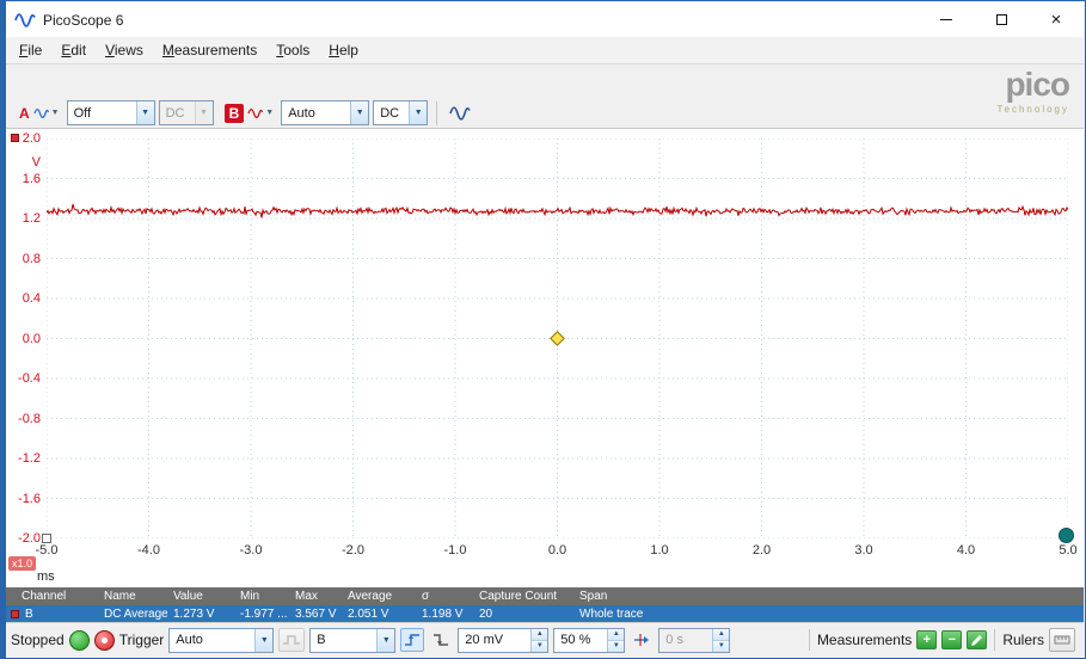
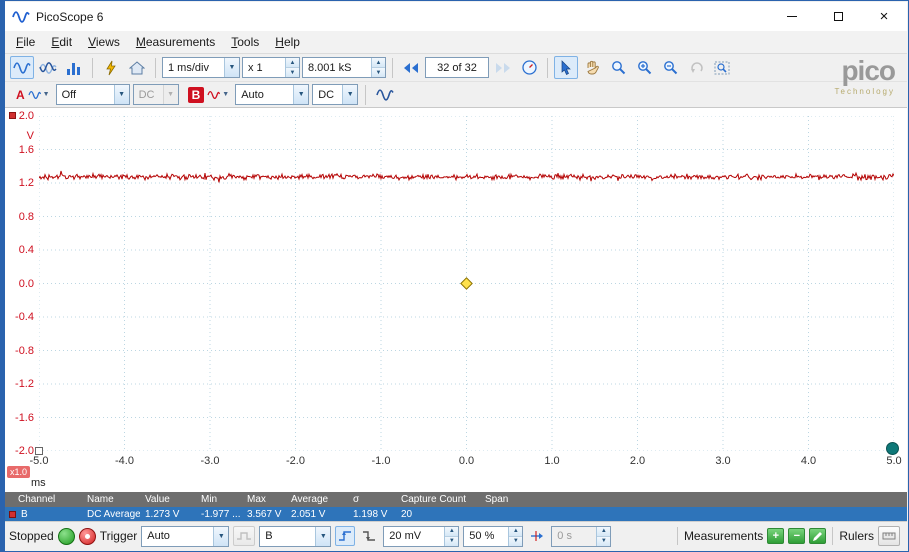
  PicoScope 6
  ×
  File
  Edit
  Views
  Measurements
  Tools
  Help
+ 1 ms/div
+ x 1
+ 8.001 kS
+ 32 of 32
  A
  Off
  DC
  B
  Auto
  DC
  pico
  Technology
  2.0
  1.6
  1.2
  0.8
  0.4
  0.0
  -0.4
  -0.8
  -1.2
  -1.6
  -2.0
  V
  -5.0
  -4.0
  -3.0
  -2.0
  -1.0
  0.0
  1.0
  2.0
  3.0
  4.0
  5.0
  x1.0
  ms
  Channel
  Name
  Value
  Min
  Max
  Average
  σ
  Capture Count
  Span
  B
  DC Average
  1.273 V
  -1.977 ...
  3.567 V
  2.051 V
  1.198 V
  20
- Whole trace
  Stopped
  Trigger
  Auto
  B
  20 mV
  50 %
  0 s
  Measurements
  +
  −
  Rulers
